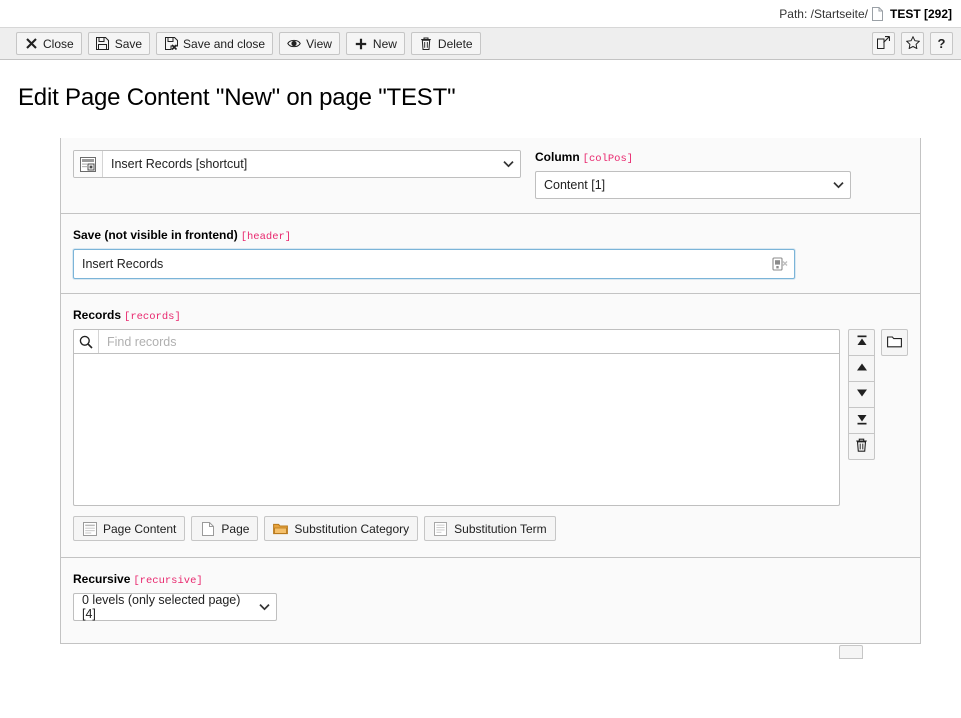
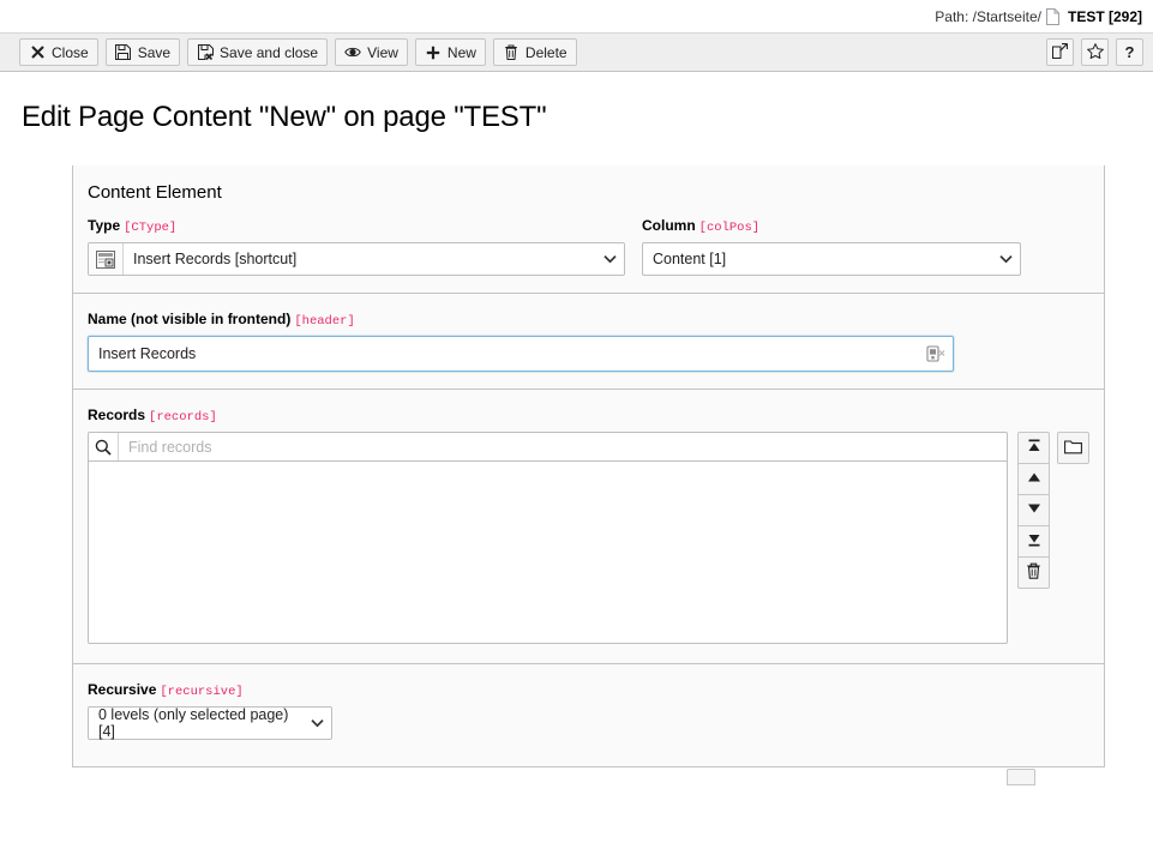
  Path: /Startseite/
  TEST [292]
  Close
  Save
  Save and close
  View
  New
  Delete
  ?
  Edit Page Content "New" on page "TEST"
+ Content Element
+ Type [CType]
  Insert Records [shortcut]
  Column [colPos]
  Content [1]
- Save (not visible in frontend) [header]
+ Name (not visible in frontend) [header]
  Insert Records
  Records [records]
  Find records
- Page Content
- Page
- Substitution Category
- Substitution Term
  Recursive [recursive]
  0 levels (only selected page) [4]
